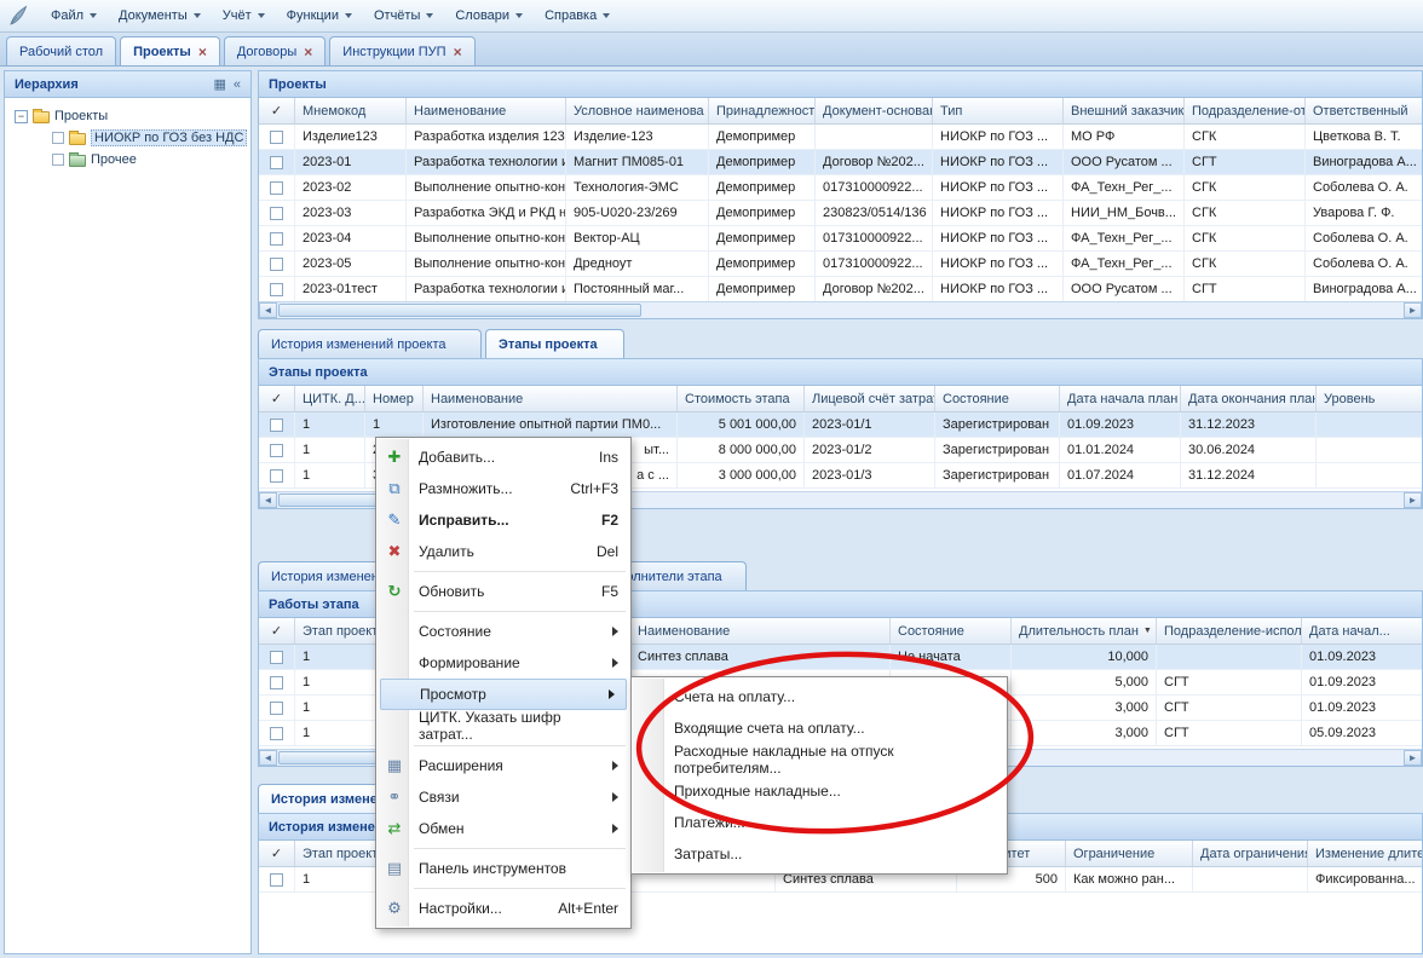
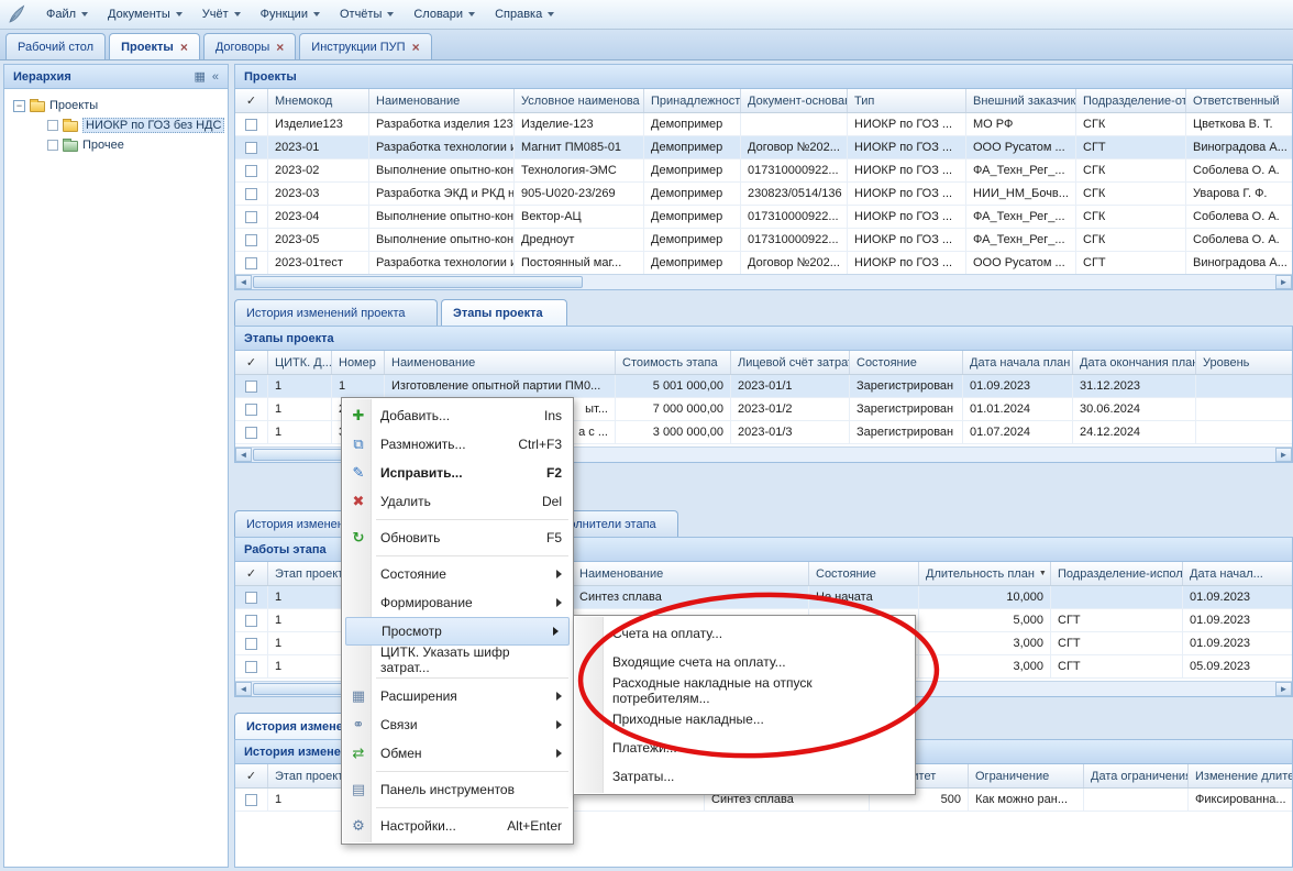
  Файл
  Документы
  Учёт
  Функции
  Отчёты
  Словари
  Справка
  Рабочий стол
  Проекты
  ×
  Договоры
  ×
  Инструкции ПУП
  ×
  Иерархия
  ▦
  «
  −
  Проекты
  НИОКР по ГОЗ без НДС
  Прочее
  Проекты
  ✓
  Мнемокод
  Наименование
  Условное наименова
  Принадлежност
  Документ-основа
  Тип
  Внешний заказчик
  Подразделение-от
  Ответственный
  Изделие123
  Разработка изделия 123
  Изделие-123
  Демопример
  НИОКР по ГОЗ ...
  МО РФ
  СГК
  Цветкова В. Т.
  2023-01
  Разработка технологии и
  Магнит ПМ085-01
  Демопример
  Договор №202...
  НИОКР по ГОЗ ...
  ООО Русатом ...
  СГТ
  Виноградова А...
  2023-02
  Выполнение опытно-кон
  Технология-ЭМС
  Демопример
  017310000922...
  НИОКР по ГОЗ ...
  ФА_Техн_Рег_...
  СГК
  Соболева О. А.
  2023-03
  Разработка ЭКД и РКД н
  905-U020-23/269
  Демопример
  230823/0514/136
  НИОКР по ГОЗ ...
  НИИ_НМ_Бочв...
  СГК
  Уварова Г. Ф.
  2023-04
  Выполнение опытно-кон
  Вектор-АЦ
  Демопример
  017310000922...
  НИОКР по ГОЗ ...
  ФА_Техн_Рег_...
  СГК
  Соболева О. А.
  2023-05
  Выполнение опытно-кон
  Дредноут
  Демопример
  017310000922...
  НИОКР по ГОЗ ...
  ФА_Техн_Рег_...
  СГК
  Соболева О. А.
  2023-01тест
  Разработка технологии и
  Постоянный маг...
  Демопример
  Договор №202...
  НИОКР по ГОЗ ...
  ООО Русатом ...
  СГТ
  Виноградова А...
  ◄
  ►
  История изменений проекта
  Этапы проекта
  Этапы проекта
  ✓
  ЦИТК. Д...
  Номер
  Наименование
  Стоимость этапа
  Лицевой счёт затрат
  Состояние
  Дата начала план
  Дата окончания план
  Уровень
  1
  1
  Изготовление опытной партии ПМ0...
  5 001 000,00
  2023-01/1
  Зарегистрирован
  01.09.2023
  31.12.2023
  1
  ыт...
- 8 000 000,00
+ 7 000 000,00
  2023-01/2
  Зарегистрирован
  01.01.2024
  30.06.2024
  1
  а с ...
  3 000 000,00
  2023-01/3
  Зарегистрирован
  01.07.2024
- 31.12.2024
+ 24.12.2024
  ◄
  ►
  лнители этапа
  Работы этапа
  ✓
  Этап проек
  Наименование
  Состояние
  Длительность план
  Подразделение-испол
  Дата начал...
  1
  Синтез сплава
  начата
  10,000
  01.09.2023
  1
  5,000
  СГТ
  01.09.2023
  1
  3,000
  СГТ
  01.09.2023
  1
  3,000
  СГТ
  05.09.2023
  ◄
  ►
  ✓
  Этап проек
  Ограничение
  Дата ограничени
  Изменение длите
  1
  Синтез сплава
  500
  Как можно ран...
  Фиксированна...
  ✚
  Добавить...
  Ins
  ⧉
  Размножить...
  Ctrl+F3
  ✎
  Исправить...
  F2
  ✖
  Удалить
  Del
  ↻
  Обновить
  F5
  Состояние
  Формирование
  Просмотр
  ЦИТК. Указать шифр затрат...
  ▦
  Расширения
  ⚭
  Связи
  ⇄
  Обмен
  ▤
  Панель инструментов
  ⚙
  Настройки...
  Alt+Enter
  Счета на оплату...
  Входящие счета на оплату...
  Расходные накладные на отпуск потребителям...
  Приходные накладные...
  Затраты...
